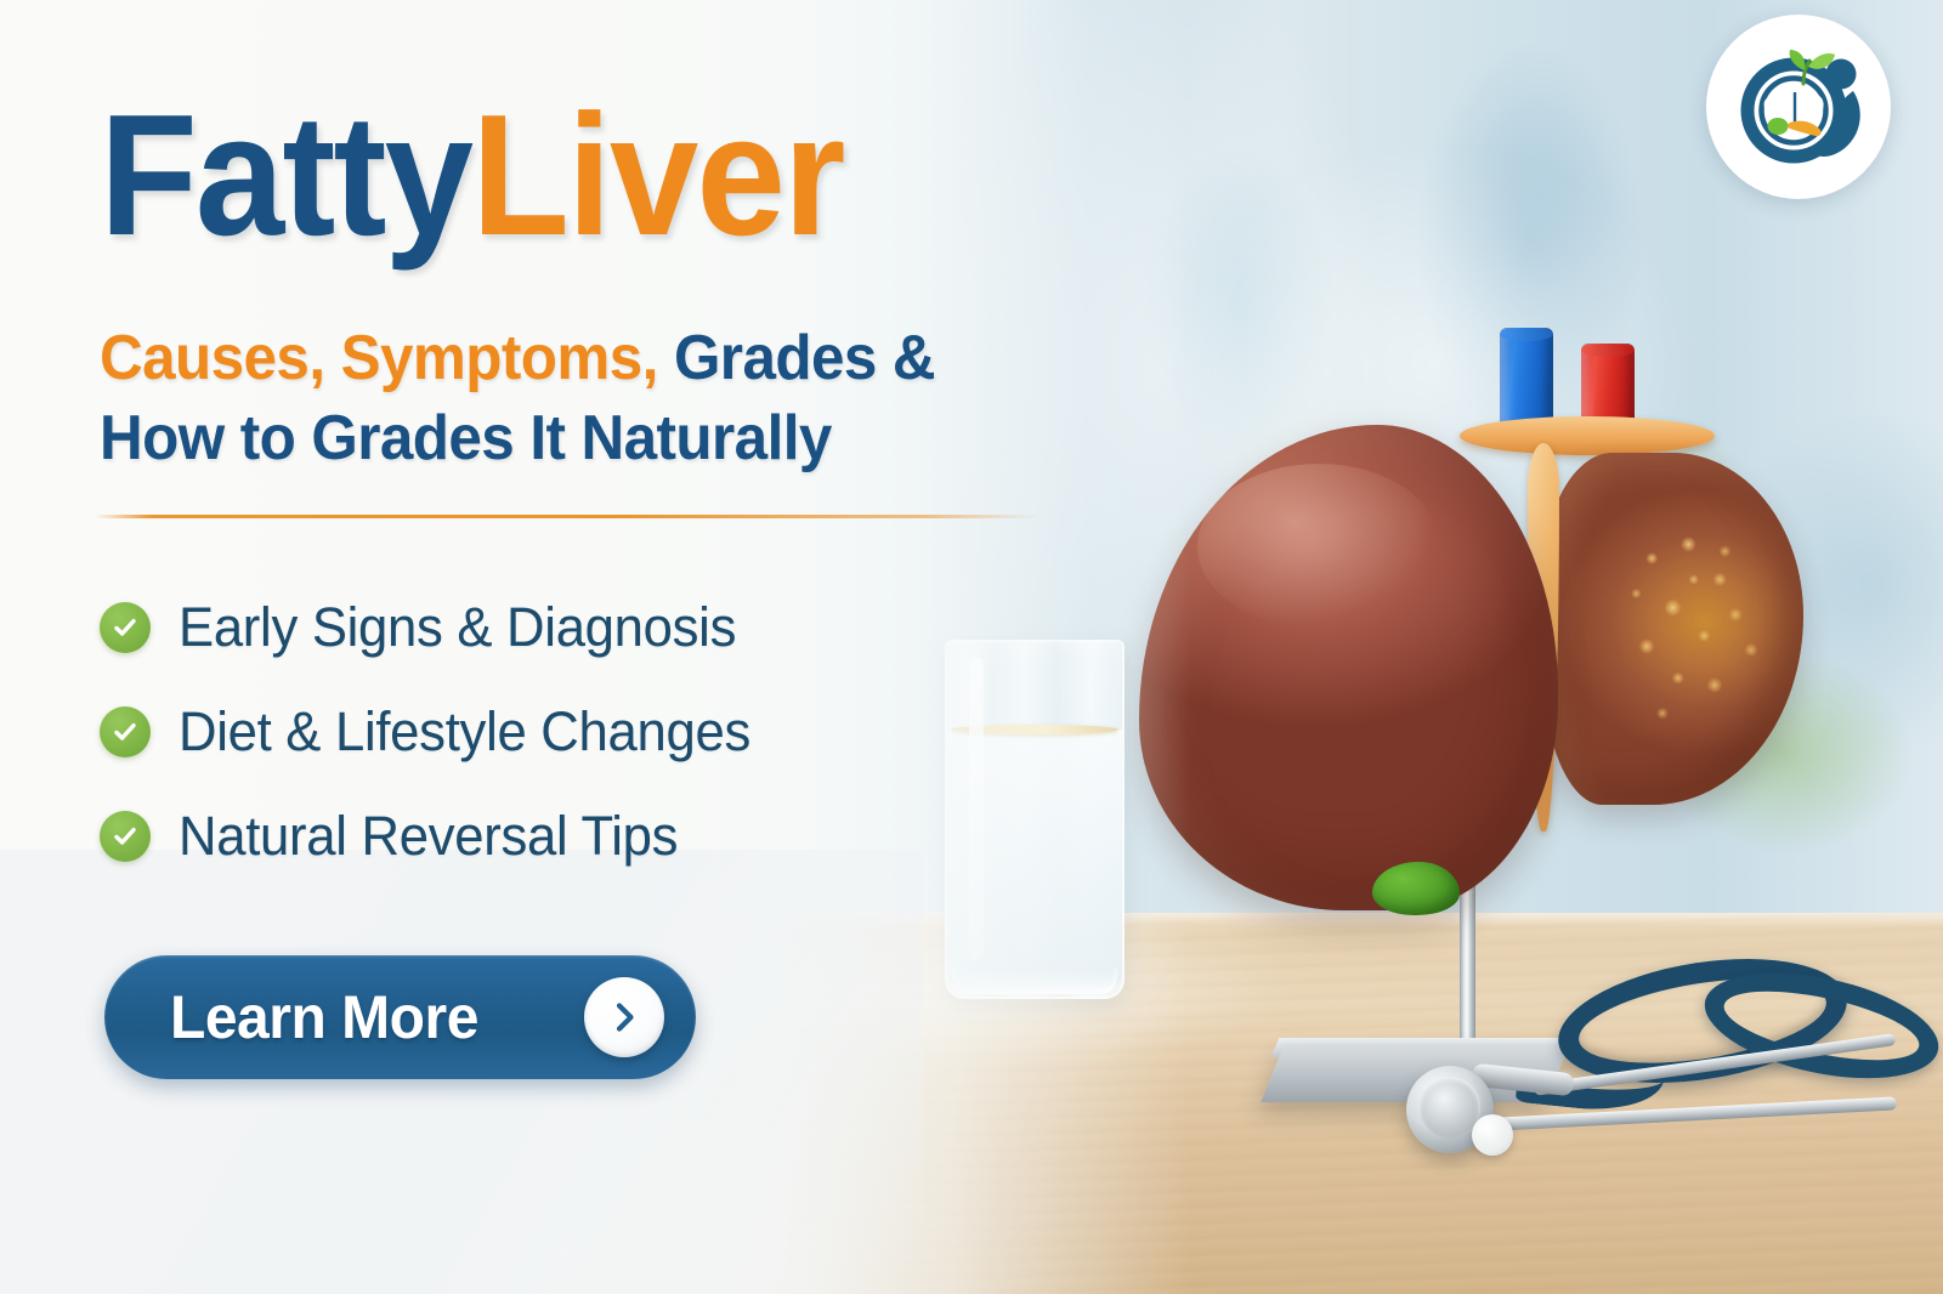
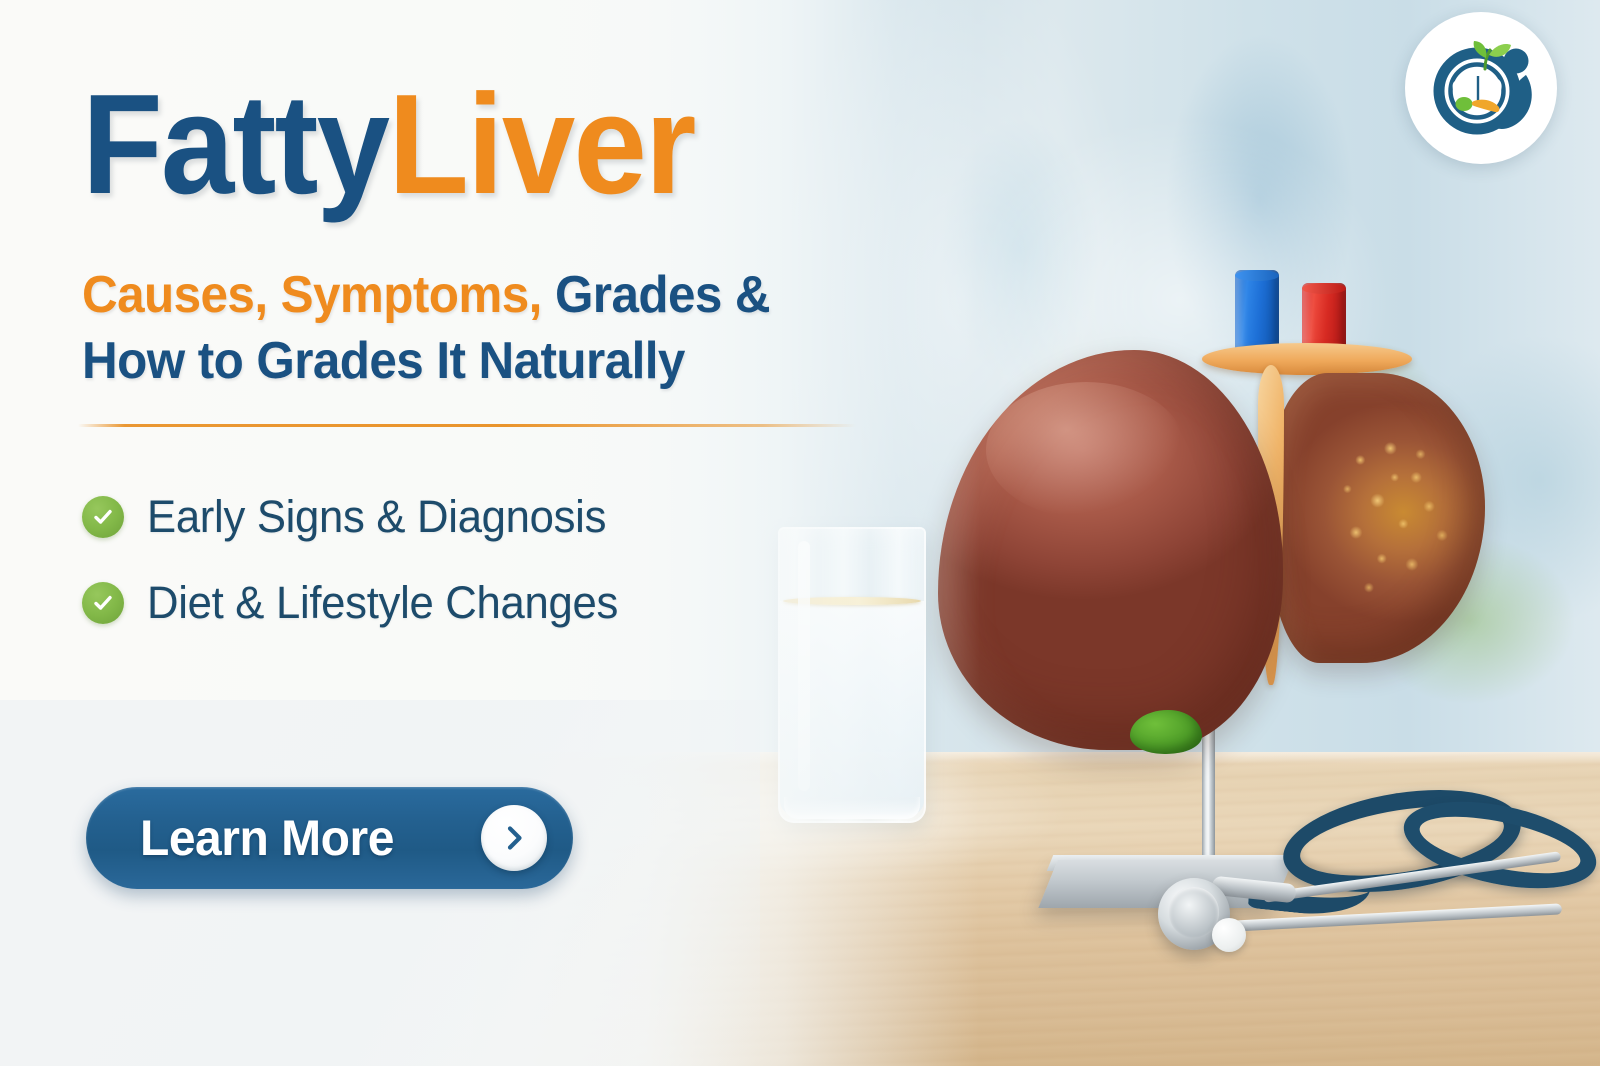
  FattyLiver
  Causes, Symptoms, Grades &
  How to Grades It Naturally
  Early Signs & Diagnosis
  Diet & Lifestyle Changes
- Natural Reversal Tips
  Learn More
